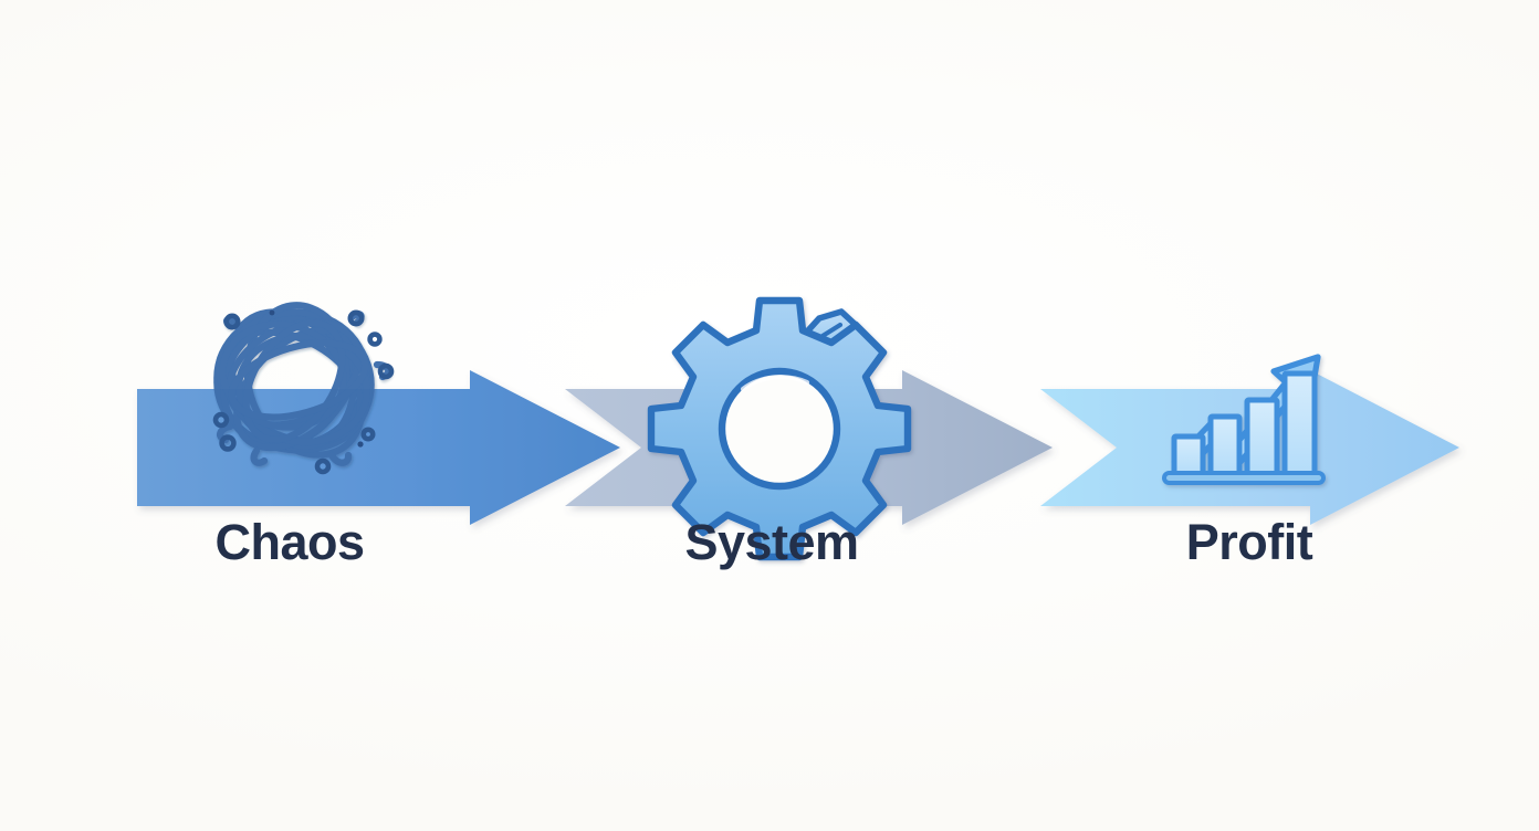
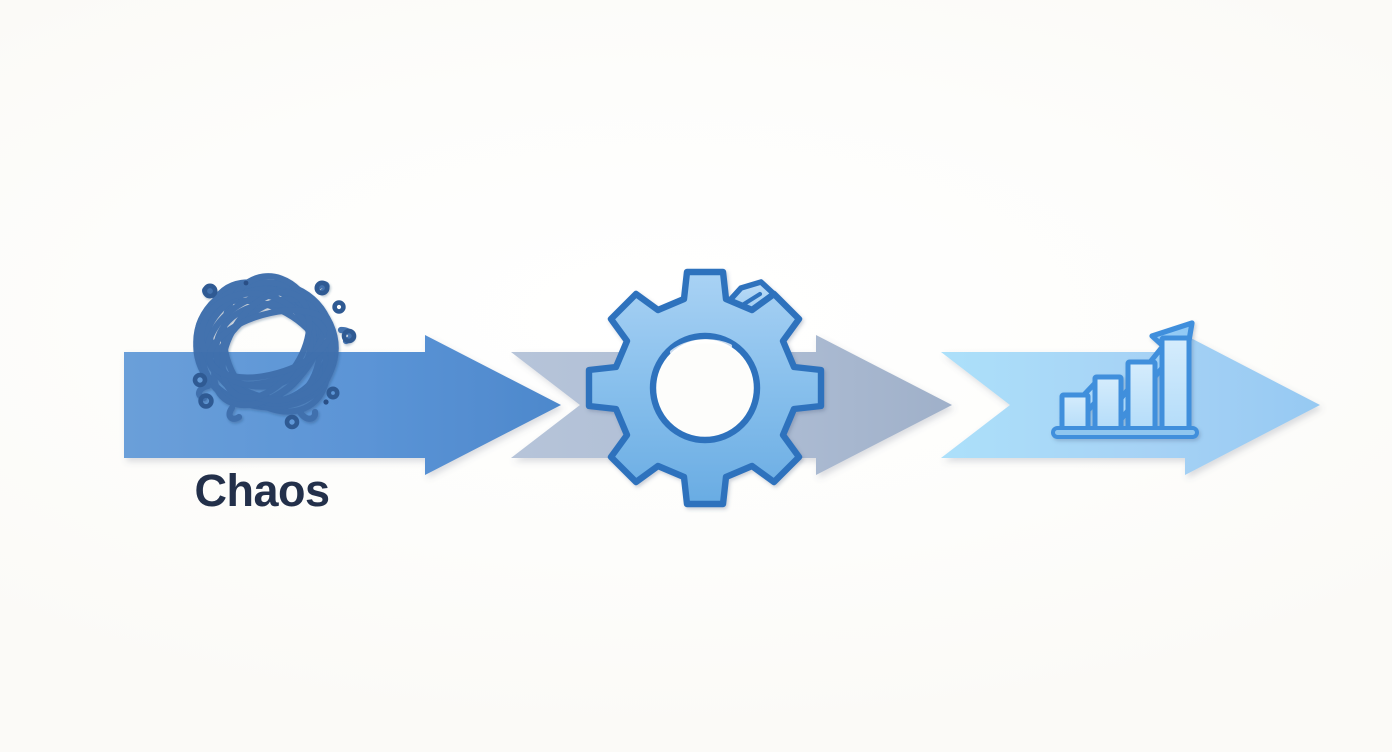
  Chaos
- System
- Profit
